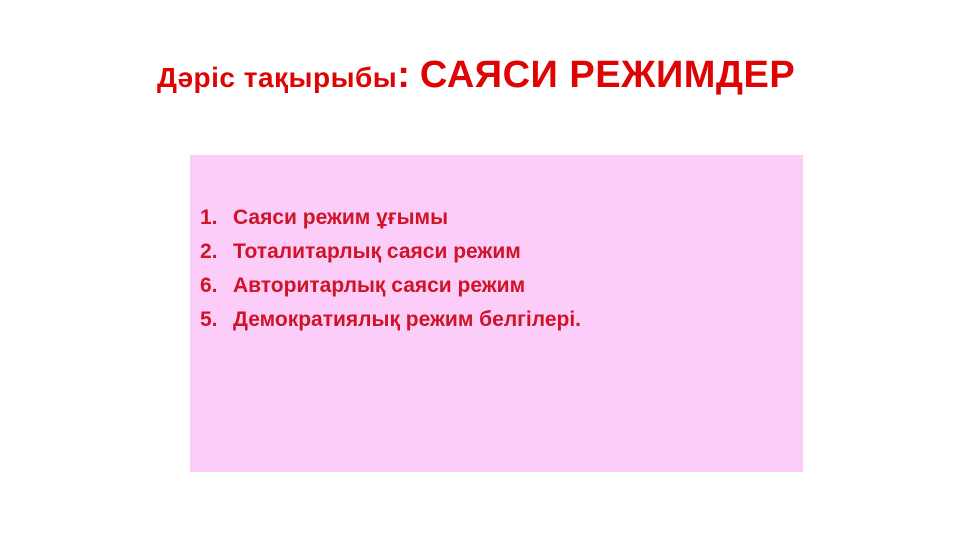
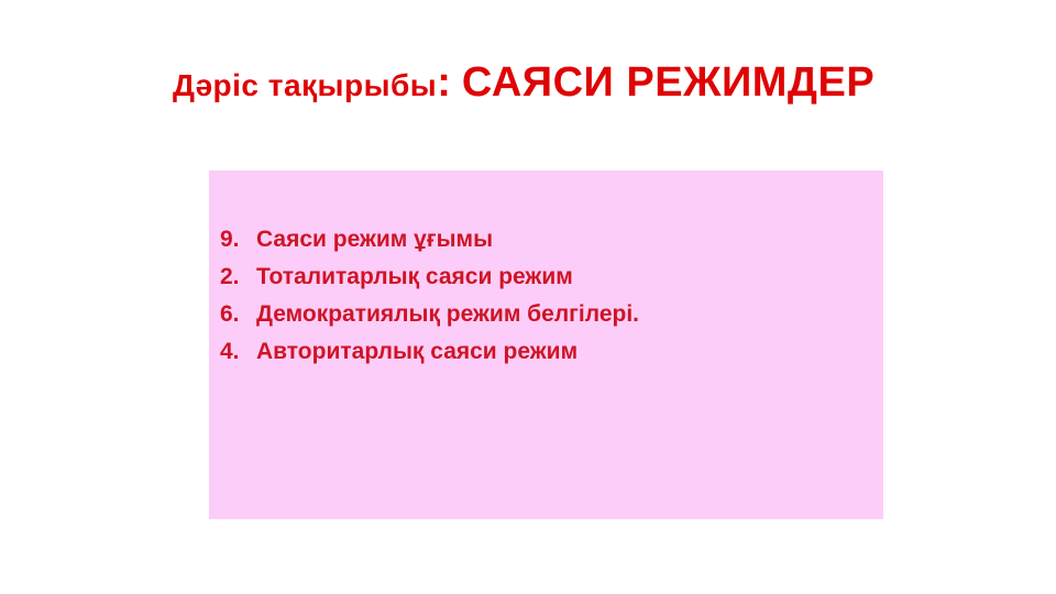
  Дәріс тақырыбы: САЯСИ РЕЖИМДЕР
- 1.
+ 9.
  Саяси режим ұғымы
  2.
  Тоталитарлық саяси режим
  6.
- Авторитарлық саяси режим
+ Демократиялық режим белгілері.
- 5.
+ 4.
- Демократиялық режим белгілері.
+ Авторитарлық саяси режим
